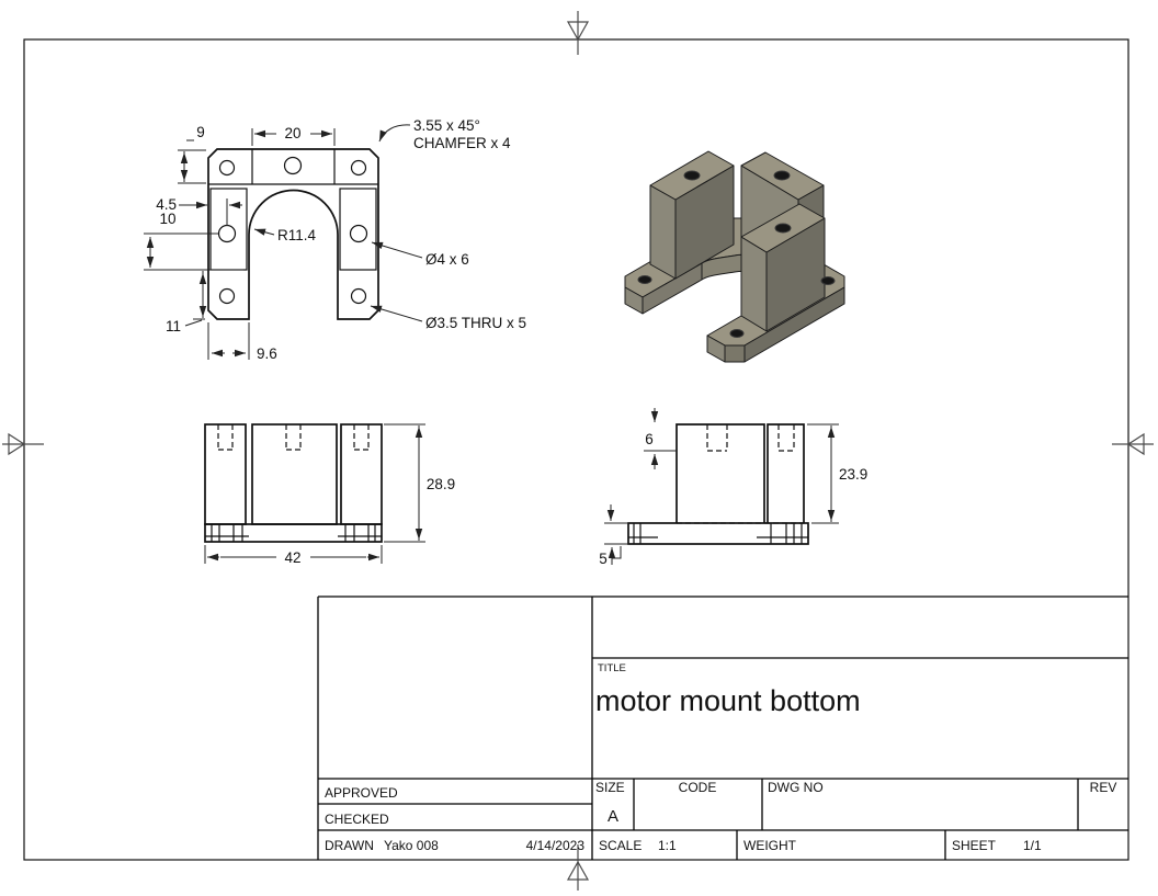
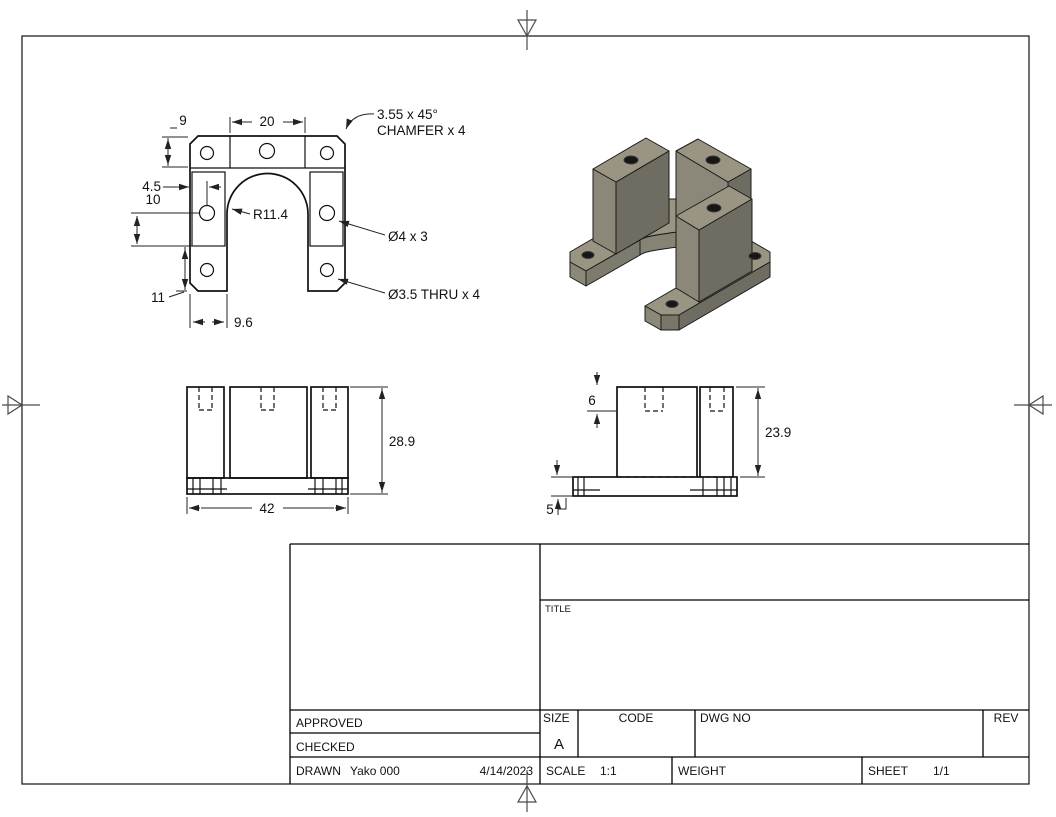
  9
  20
  3.55 x 45°
  CHAMFER x 4
  4.5
  10
  R11.4
- Ø4 x 6
+ Ø4 x 3
  11
- Ø3.5 THRU x 5
+ Ø3.5 THRU x 4
  9.6
  28.9
  42
  6
  23.9
  5
  TITLE
- motor mount bottom
  APPROVED
  CHECKED
  DRAWN
- Yako 008
+ Yako 000
  4/14/2023
  SIZE
  A
  CODE
  DWG NO
  REV
  SCALE
  1:1
  WEIGHT
  SHEET
  1/1
